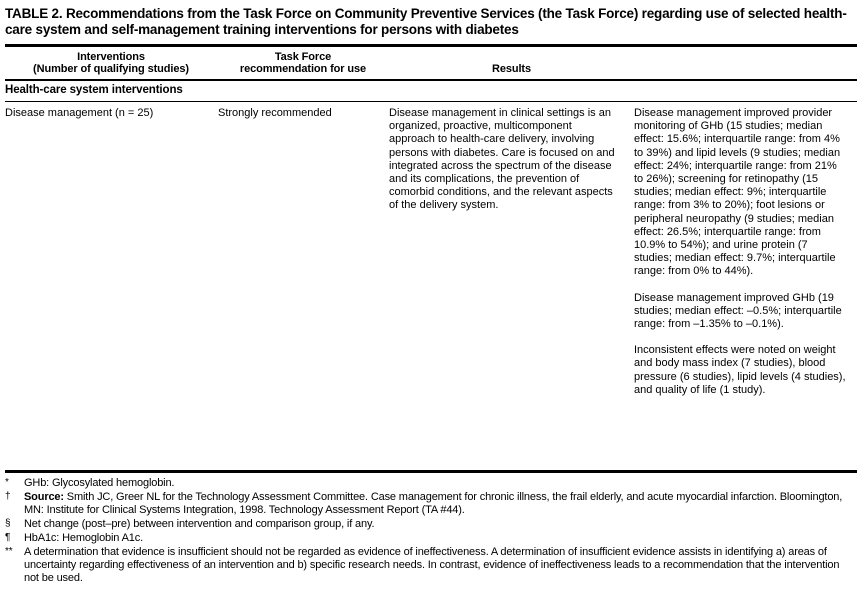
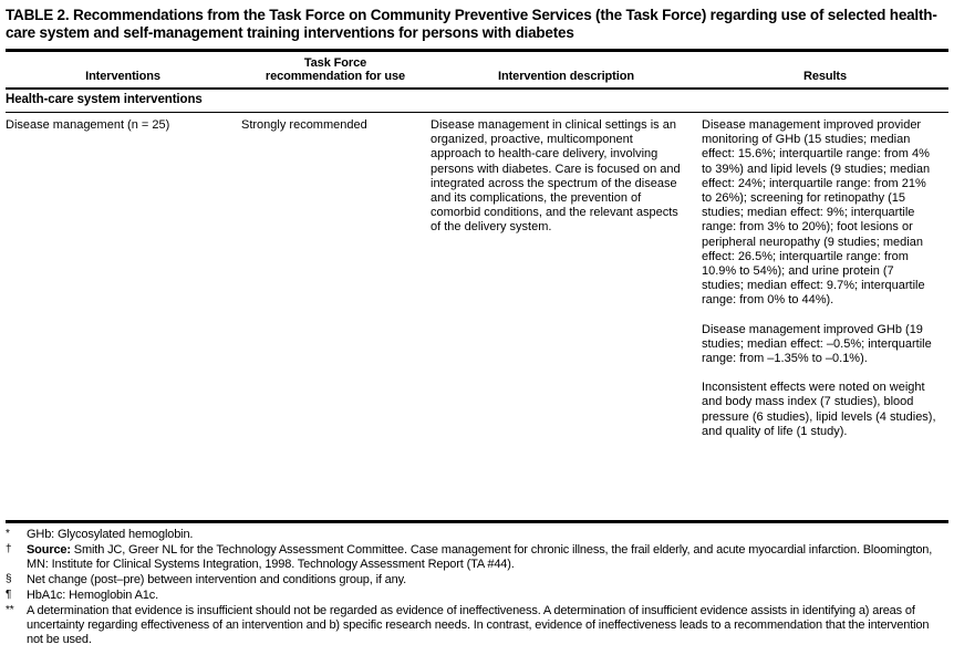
  TABLE 2. Recommendations from the Task Force on Community Preventive Services (the Task Force) regarding use of selected health-care system and self-management training interventions for persons with diabetes
  Interventions
- (Number of qualifying studies)
  Task Force
  recommendation for use
+ Intervention description
  Results
  Health-care system interventions
  Disease management (n = 25)
  Strongly recommended
  Disease management in clinical settings is an organized, proactive, multicomponent approach to health-care delivery, involving persons with diabetes. Care is focused on and integrated across the spectrum of the disease and its complications, the prevention of comorbid conditions, and the relevant aspects of the delivery system.
  Disease management improved provider monitoring of GHb (15 studies; median effect: 15.6%; interquartile range: from 4% to 39%) and lipid levels (9 studies; median effect: 24%; interquartile range: from 21% to 26%); screening for retinopathy (15 studies; median effect: 9%; interquartile range: from 3% to 20%); foot lesions or peripheral neuropathy (9 studies; median effect: 26.5%; interquartile range: from 10.9% to 54%); and urine protein (7 studies; median effect: 9.7%; interquartile range: from 0% to 44%).
  Disease management improved GHb (19 studies; median effect: –0.5%; interquartile range: from –1.35% to –0.1%).
  Inconsistent effects were noted on weight and body mass index (7 studies), blood pressure (6 studies), lipid levels (4 studies), and quality of life (1 study).
  *
  GHb: Glycosylated hemoglobin.
  †
  Source: Smith JC, Greer NL for the Technology Assessment Committee. Case management for chronic illness, the frail elderly, and acute myocardial infarction. Bloomington, MN: Institute for Clinical Systems Integration, 1998. Technology Assessment Report (TA #44).
  §
- Net change (post–pre) between intervention and comparison group, if any.
+ Net change (post–pre) between intervention and conditions group, if any.
  ¶
  HbA1c: Hemoglobin A1c.
  **
  A determination that evidence is insufficient should not be regarded as evidence of ineffectiveness. A determination of insufficient evidence assists in identifying a) areas of uncertainty regarding effectiveness of an intervention and b) specific research needs. In contrast, evidence of ineffectiveness leads to a recommendation that the intervention not be used.
